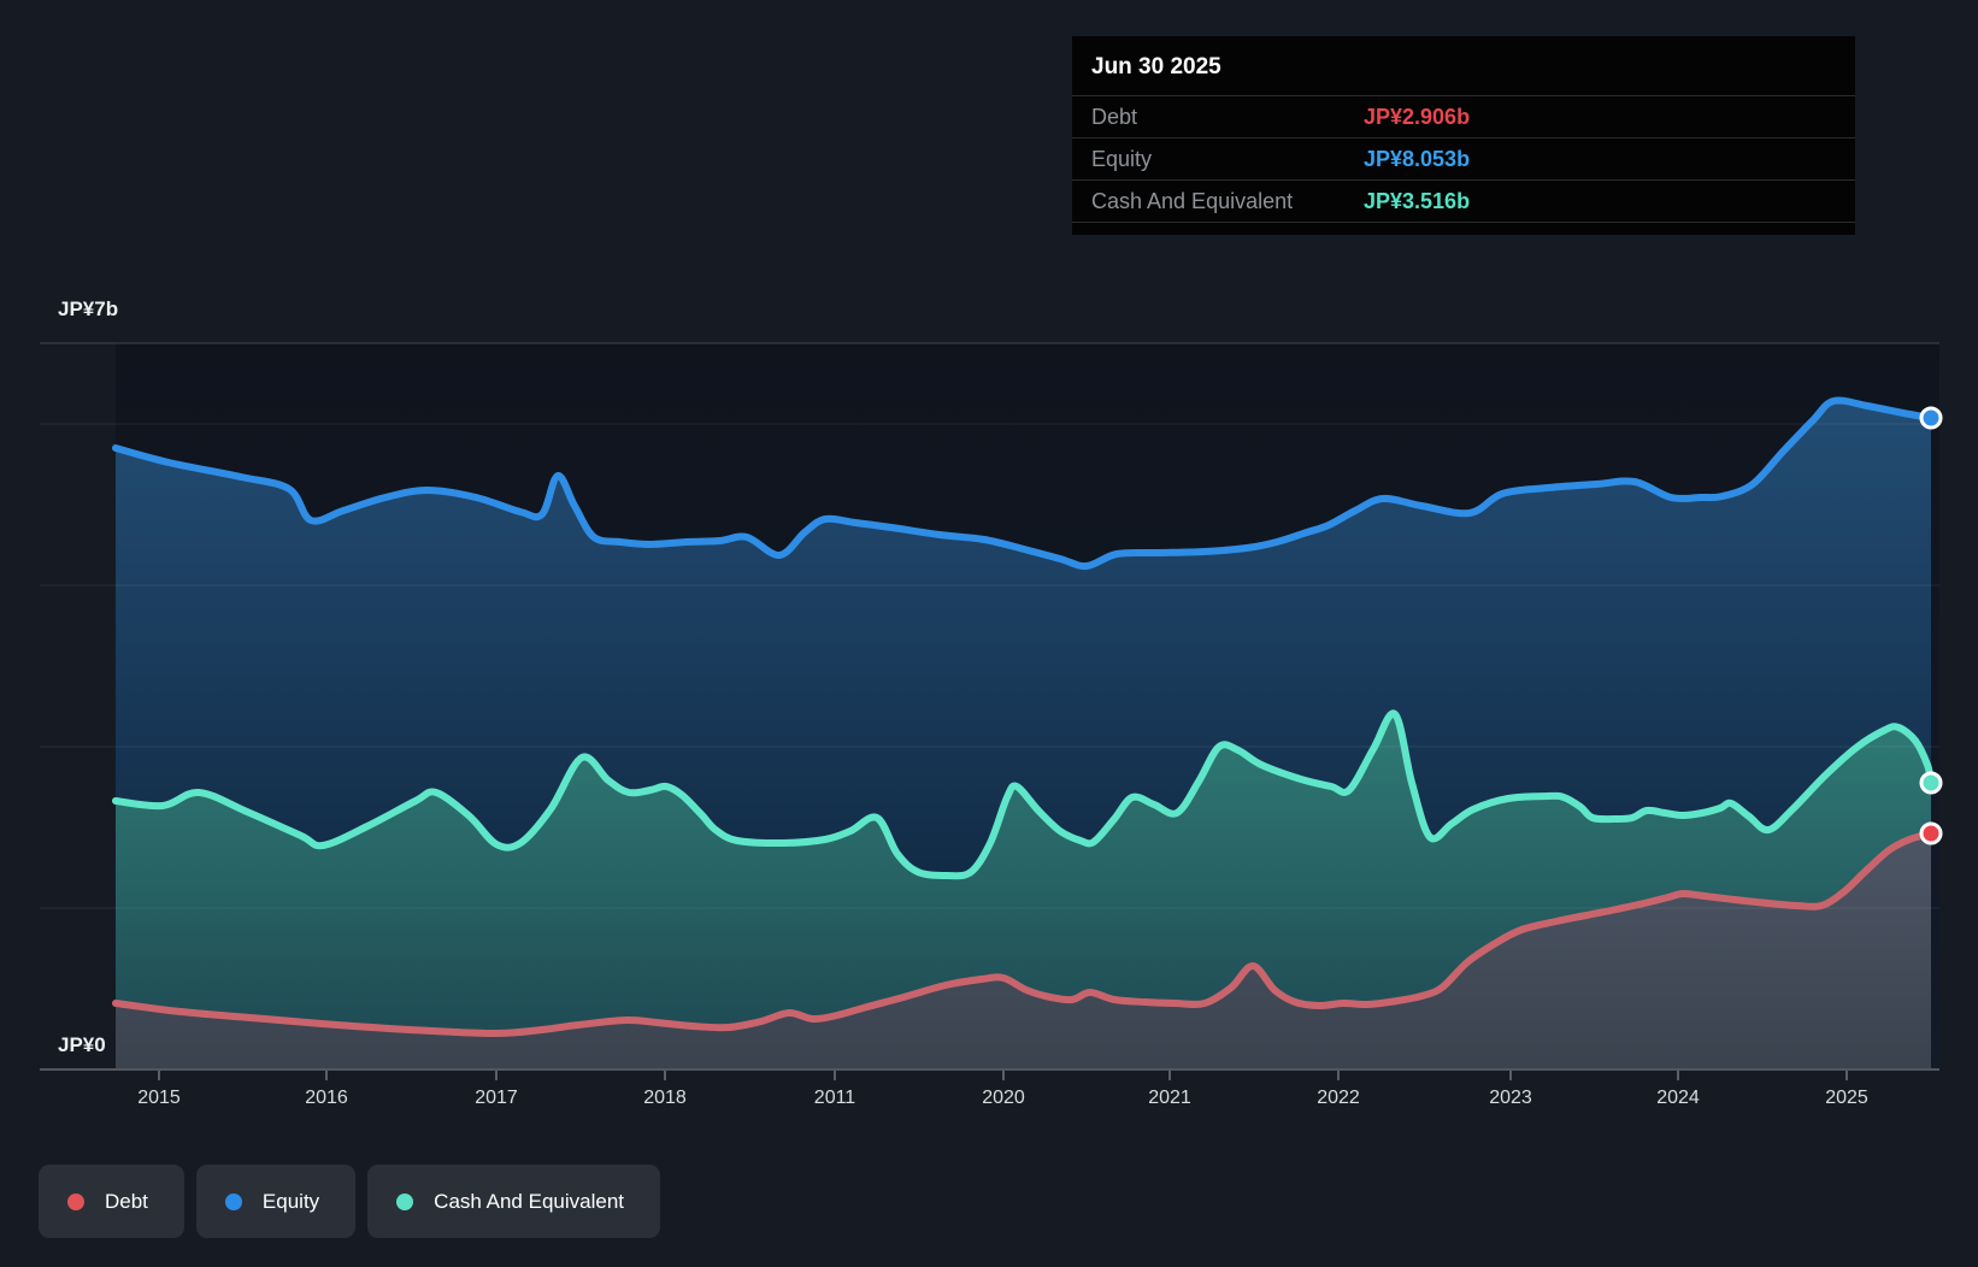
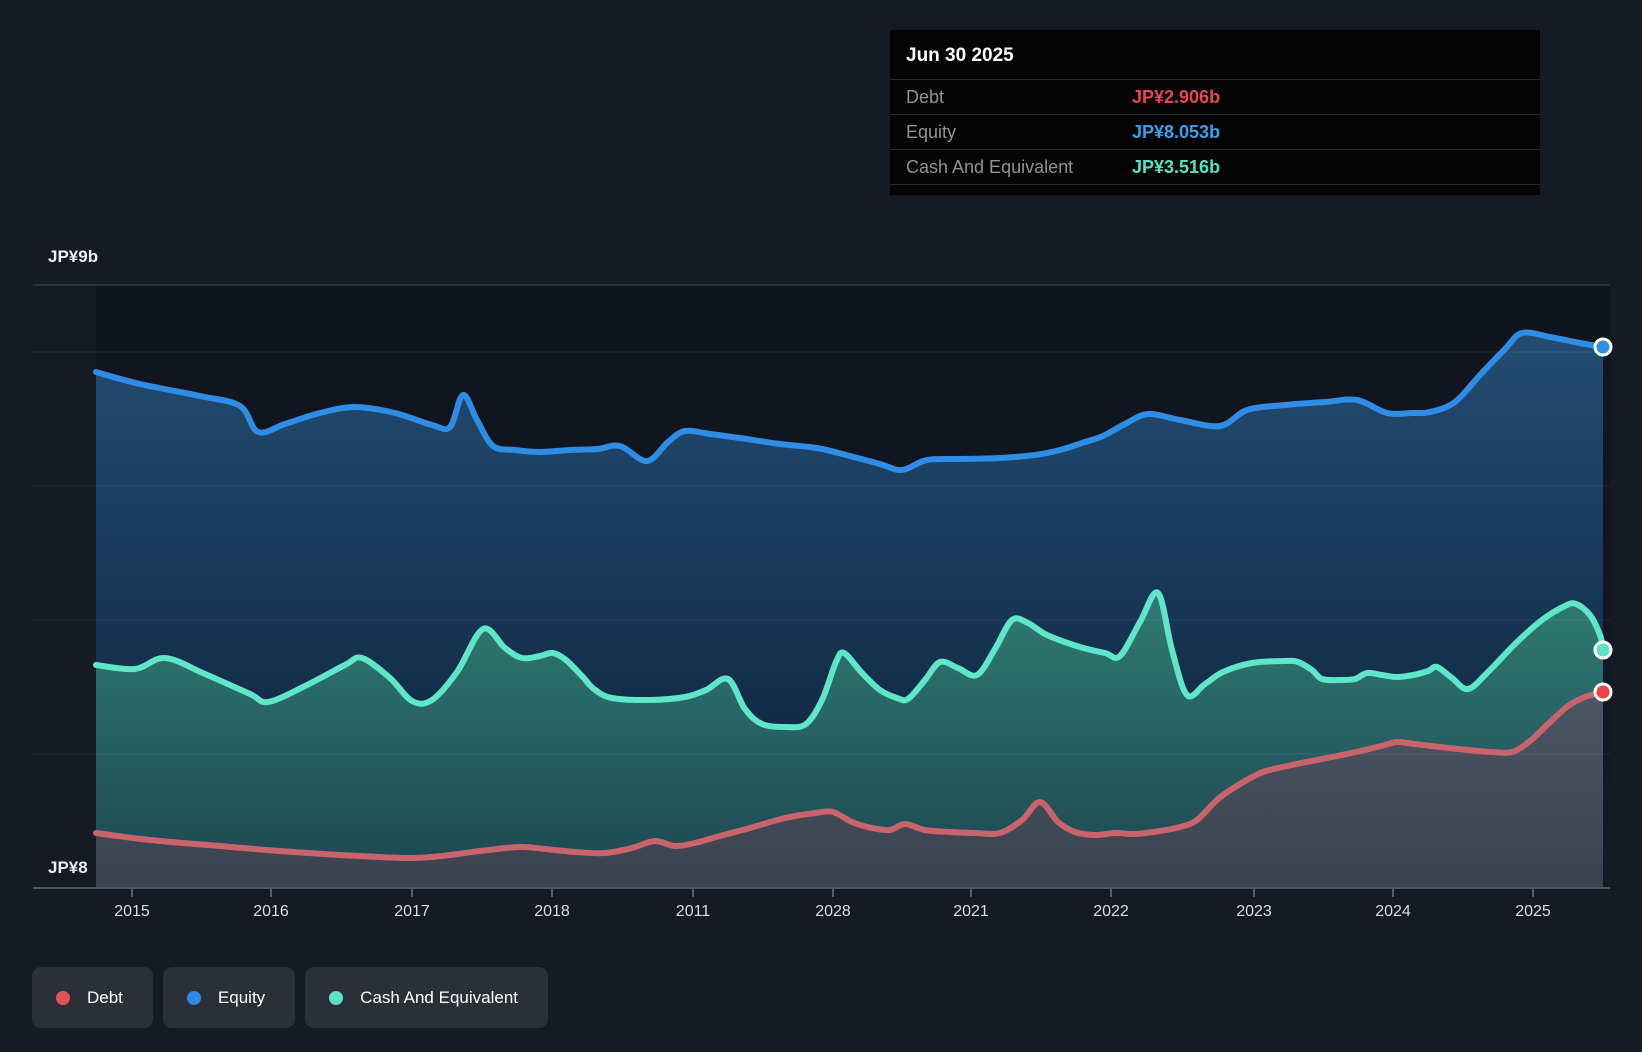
  2015
  2016
  2017
  2018
  2011
- 2020
+ 2028
  2021
  2022
  2023
  2024
  2025
- JP¥7b
+ JP¥9b
- JP¥0
+ JP¥8
  Jun 30 2025
  Debt
  JP¥2.906b
  Equity
  JP¥8.053b
  Cash And Equivalent
  JP¥3.516b
  Debt
  Equity
  Cash And Equivalent
